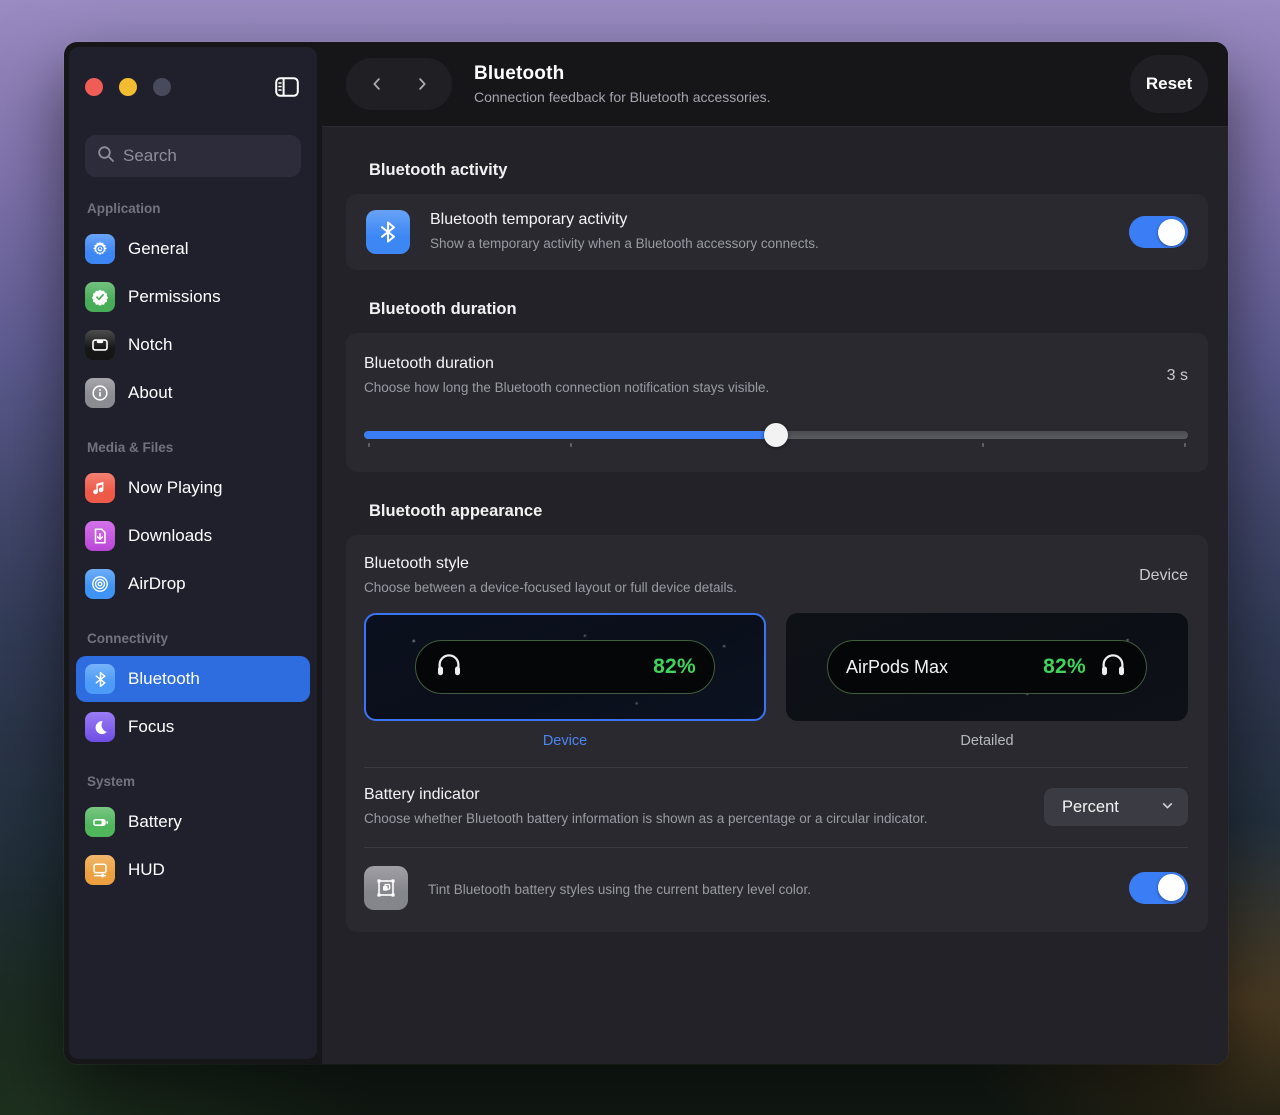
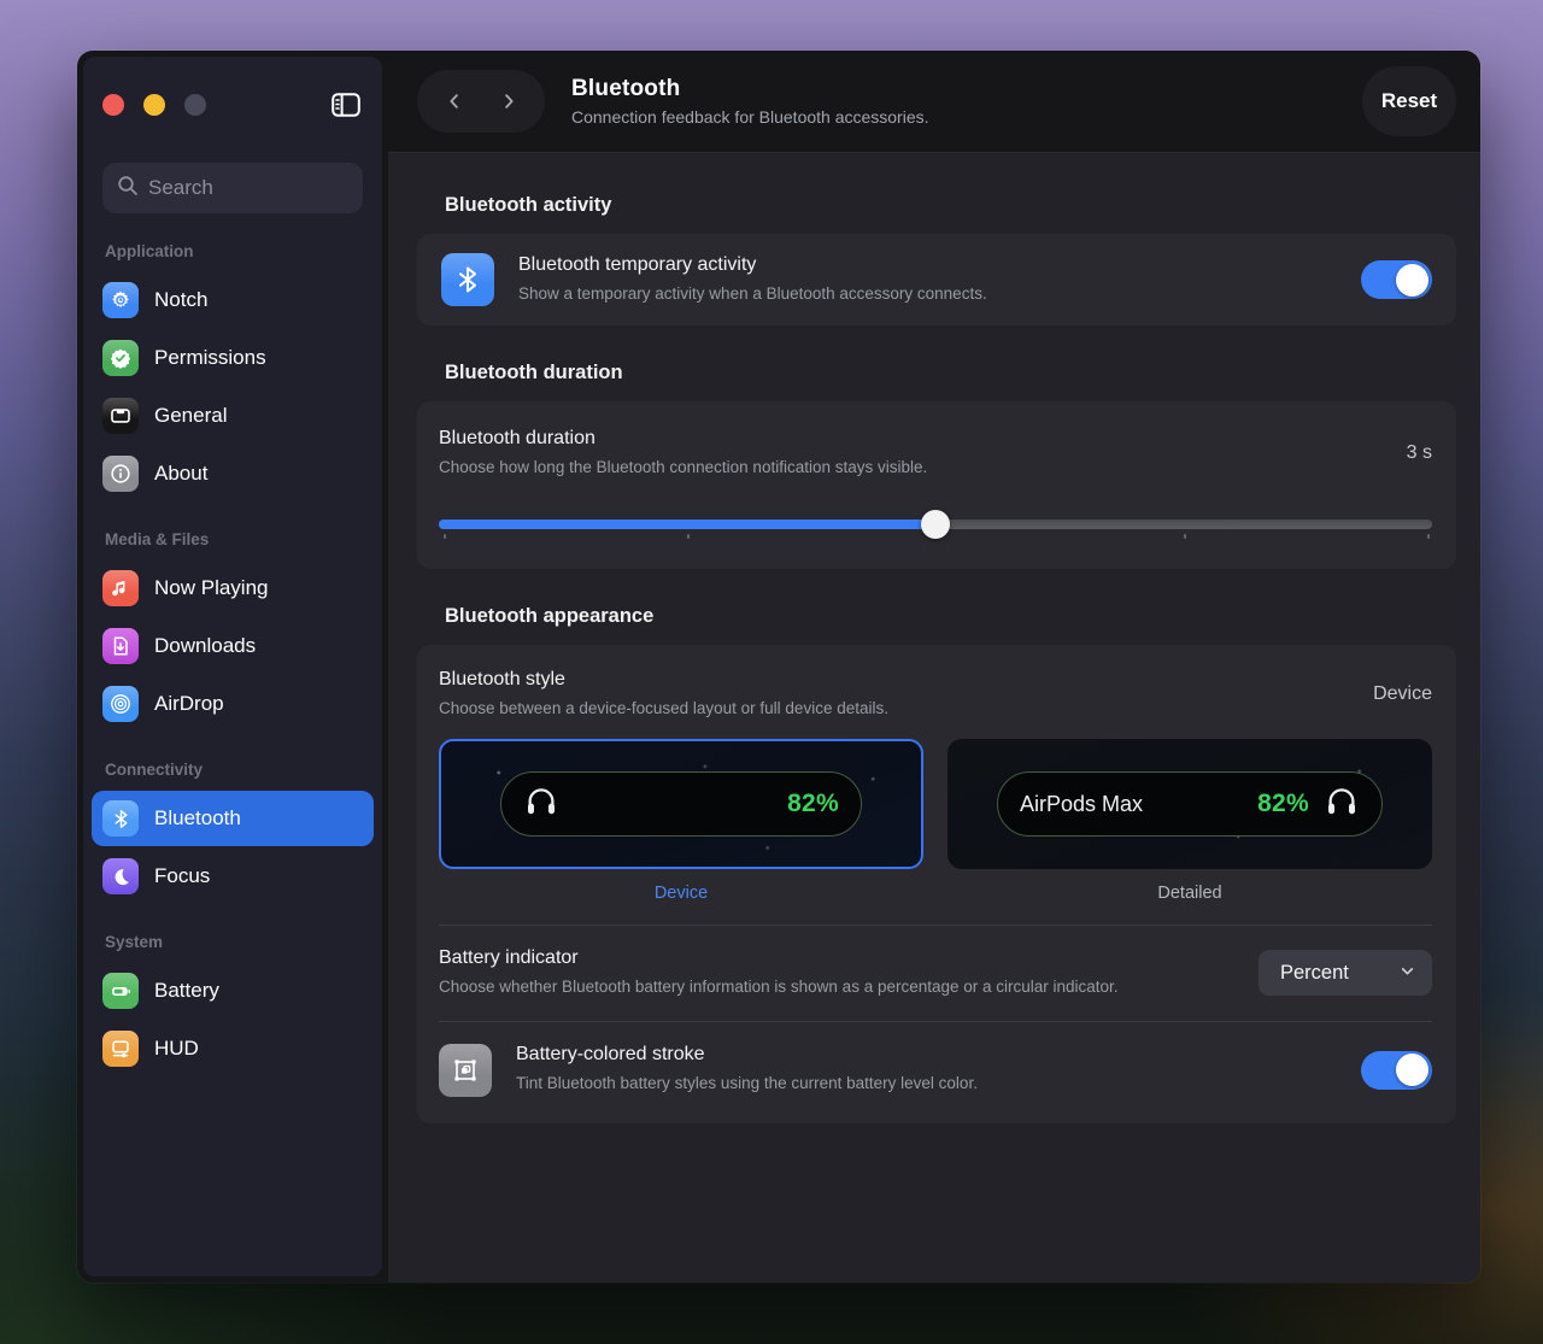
  Search
  Application
- General
+ Notch
  Permissions
- Notch
+ General
  About
  Media & Files
  Now Playing
  Downloads
  AirDrop
  Connectivity
  Bluetooth
  Focus
  System
  Battery
  HUD
  Bluetooth
  Connection feedback for Bluetooth accessories.
  Reset
  Bluetooth activity
  Bluetooth temporary activity
  Show a temporary activity when a Bluetooth accessory connects.
  Bluetooth duration
  Bluetooth duration
  Choose how long the Bluetooth connection notification stays visible.
  3 s
  Bluetooth appearance
  Bluetooth style
  Choose between a device-focused layout or full device details.
  Device
  82%
  Device
  AirPods Max
  82%
  Detailed
  Battery indicator
  Choose whether Bluetooth battery information is shown as a percentage or a circular indicator.
  Percent
+ Battery-colored stroke
  Tint Bluetooth battery styles using the current battery level color.
